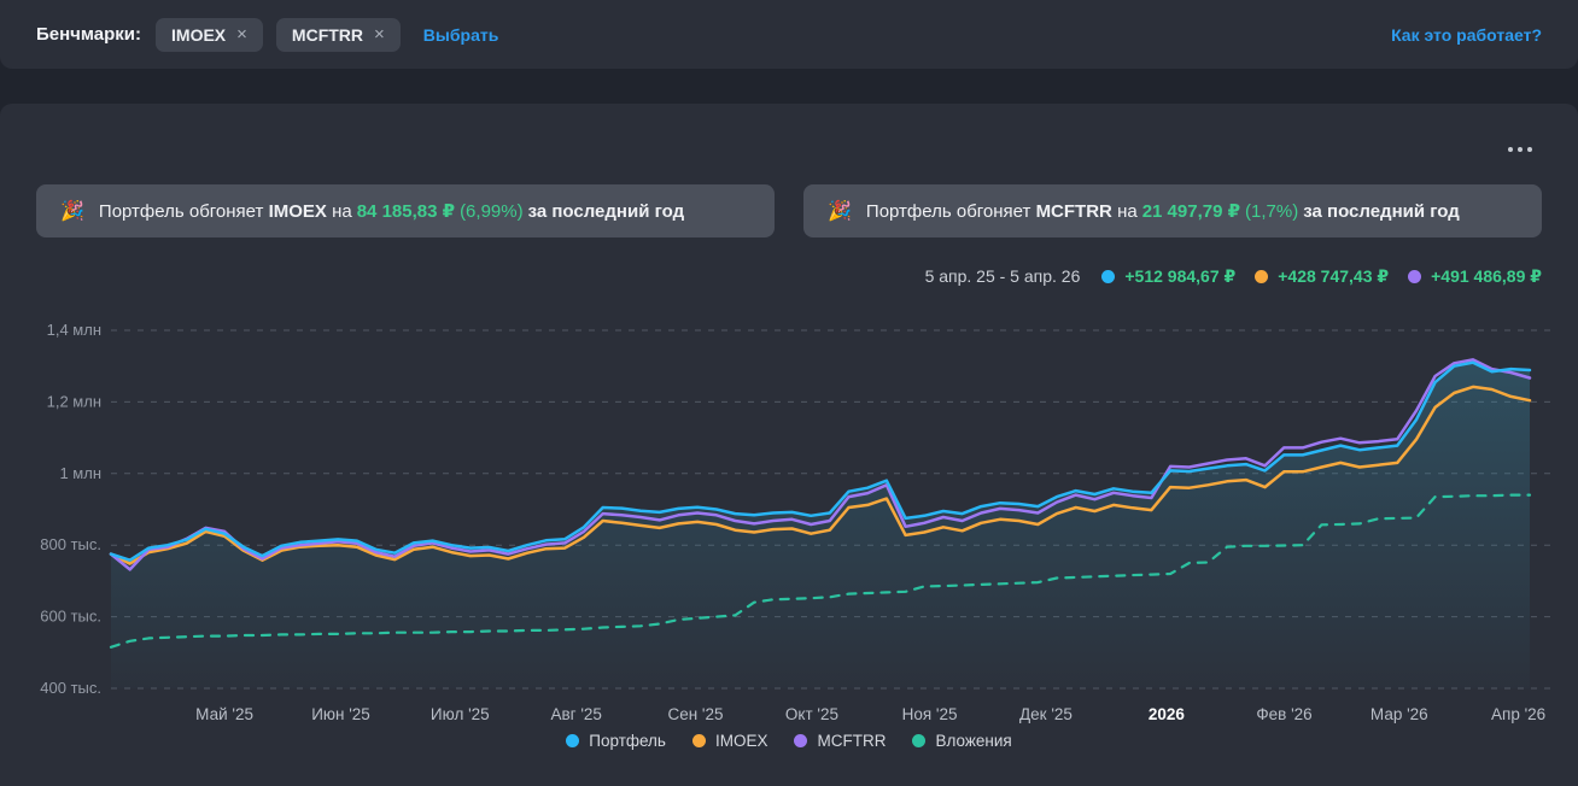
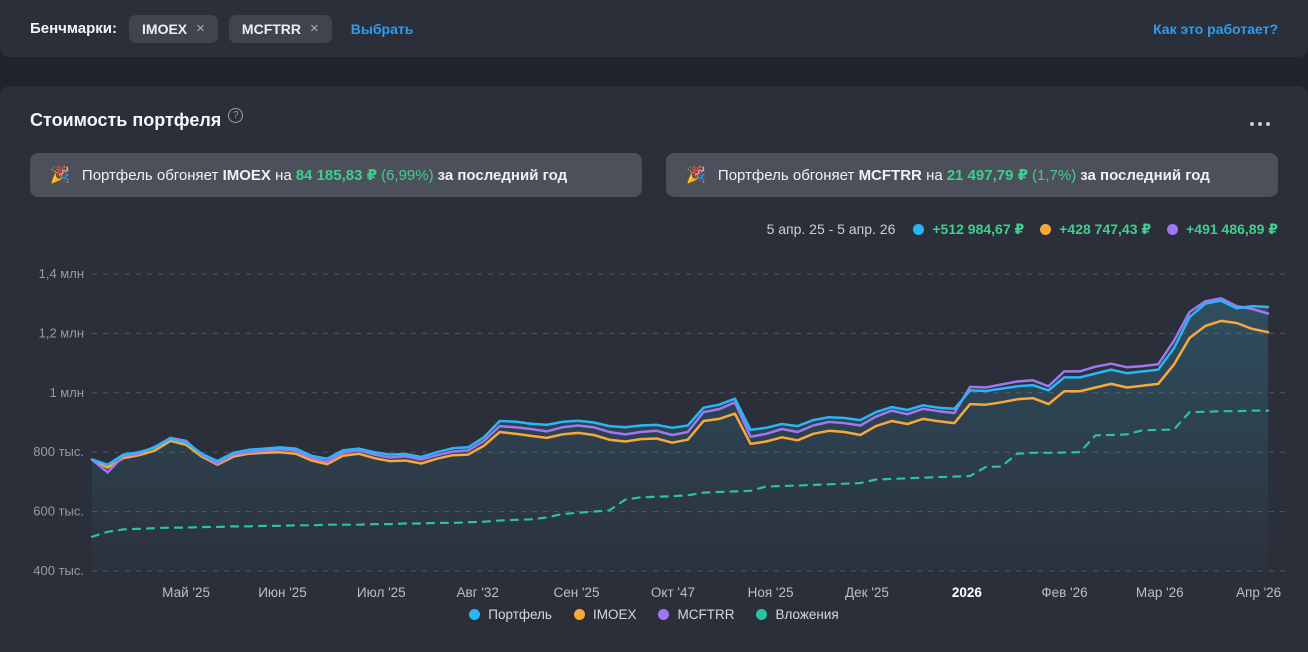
  Бенчмарки:
  IMOEX
  ×
  MCFTRR
  ×
  Выбрать
  Как это работает?
+ Стоимость портфеля
+ ?
  🎉
  Портфель обгоняет
  IMOEX
  на
  84 185,83 ₽
  (6,99%)
  за последний год
  🎉
  Портфель обгоняет
  MCFTRR
  на
  21 497,79 ₽
  (1,7%)
  за последний год
  5 апр. 25 - 5 апр. 26
  +512 984,67 ₽
  +428 747,43 ₽
  +491 486,89 ₽
  1,4 млн
  1,2 млн
  1 млн
  800 тыс.
  600 тыс.
  400 тыс.
  Май '25
  Июн '25
  Июл '25
- Авг '25
+ Авг '32
  Сен '25
- Окт '25
+ Окт '47
  Ноя '25
  Дек '25
  2026
  Фев '26
  Мар '26
  Апр '26
  Портфель
  IMOEX
  MCFTRR
  Вложения
